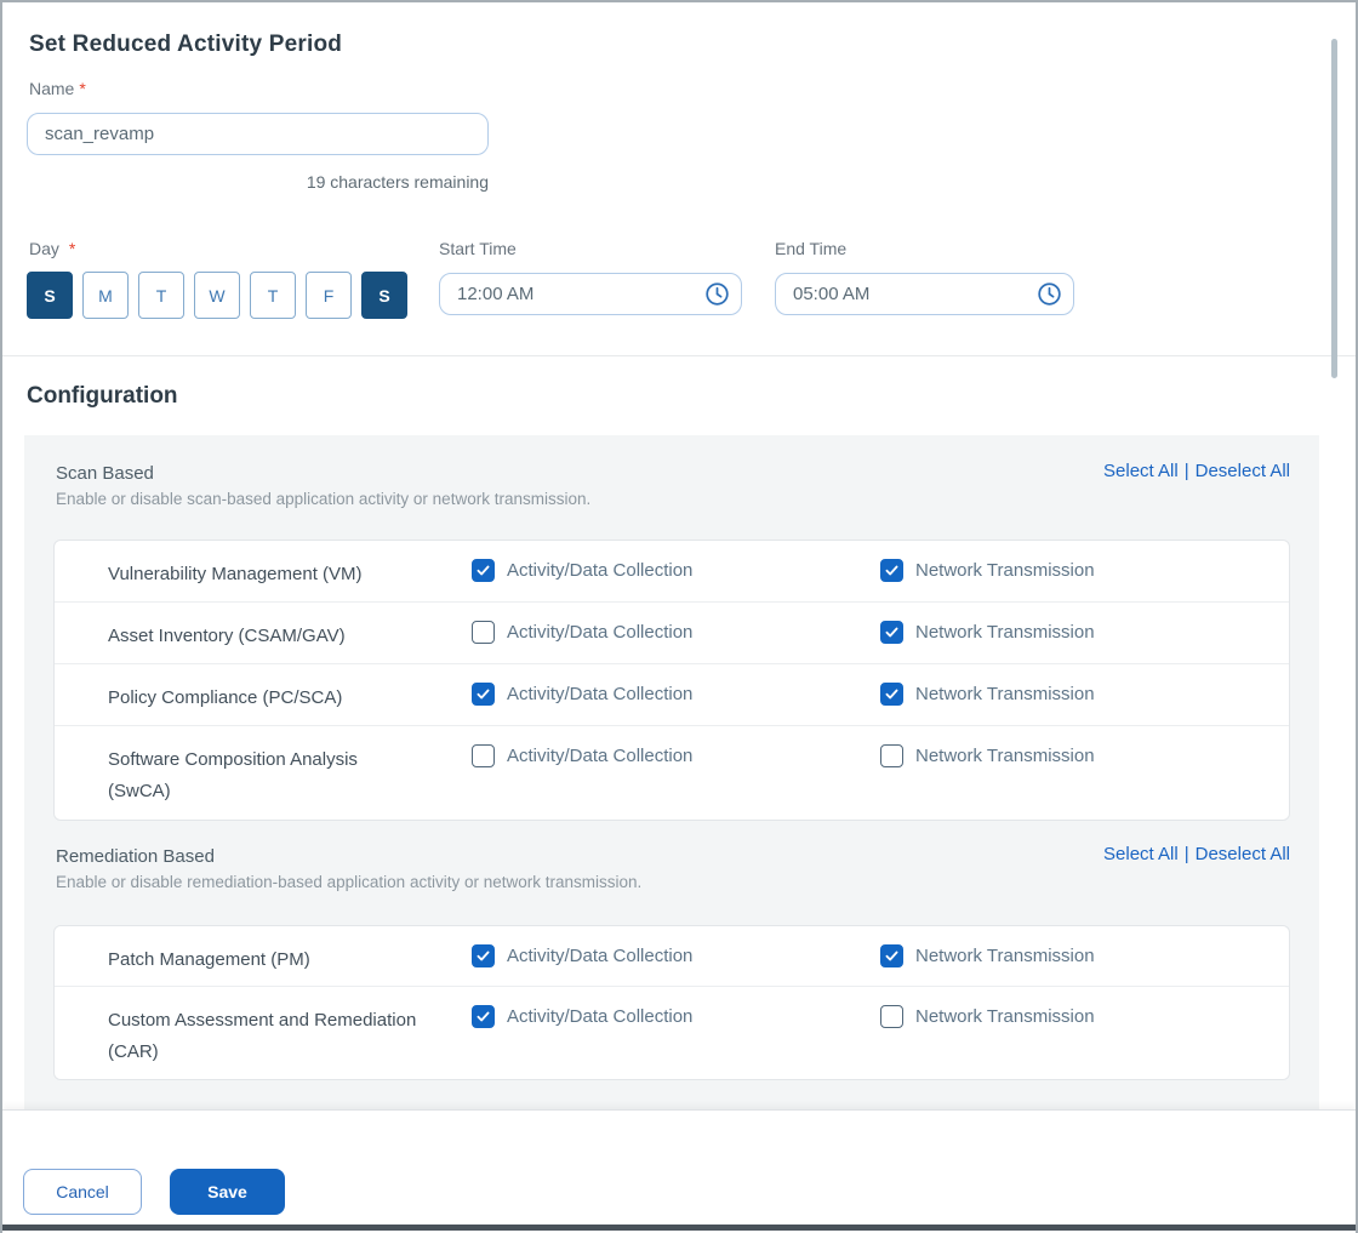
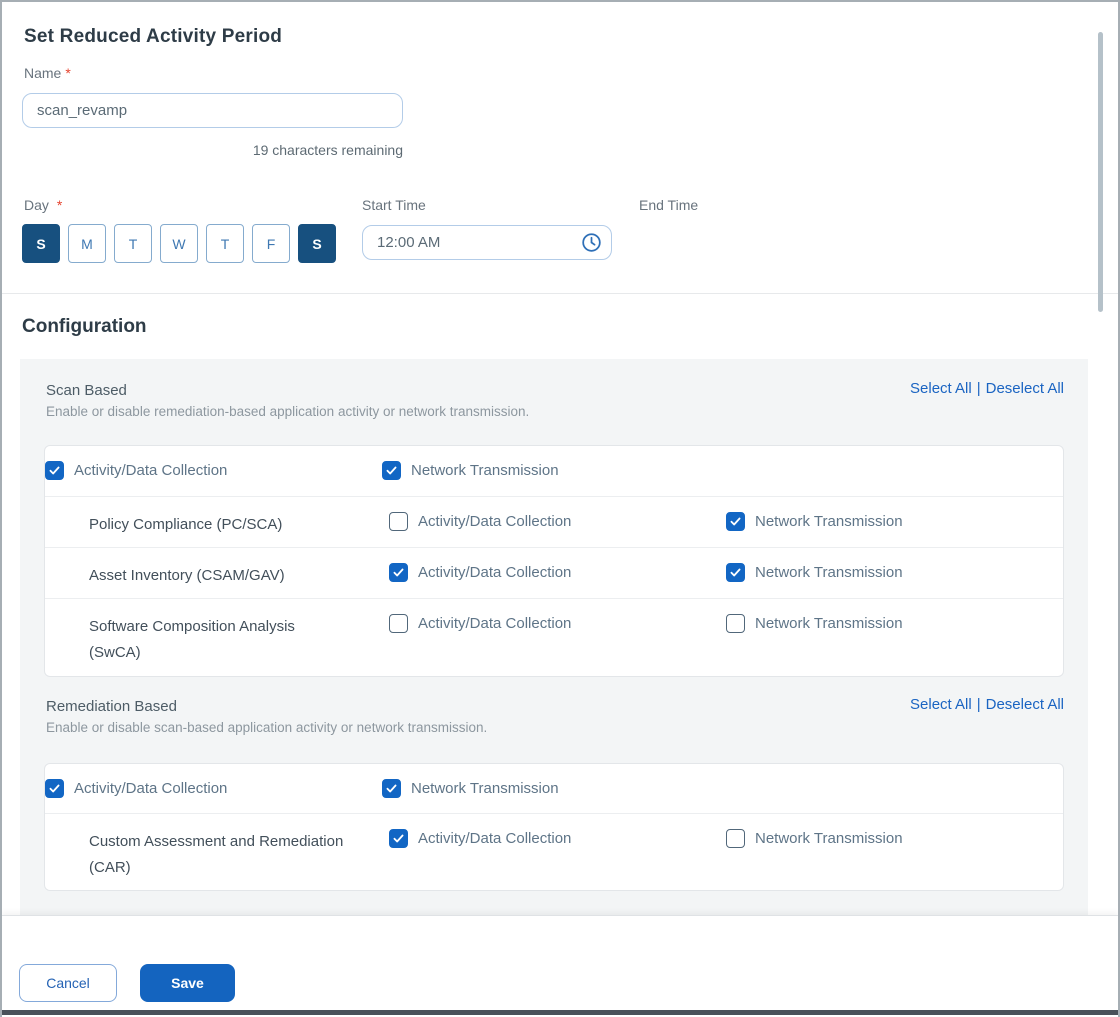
  Set Reduced Activity Period
  Name *
  scan_revamp
  19 characters remaining
  Day *
  S
  M
  T
  W
  T
  F
  S
  Start Time
  12:00 AM
  End Time
- 05:00 AM
  Configuration
  Scan Based
- Enable or disable scan-based application activity or network transmission.
+ Enable or disable remediation-based application activity or network transmission.
  Select All | Deselect All
- Vulnerability Management (VM)
  Activity/Data Collection
  Network Transmission
- Asset Inventory (CSAM/GAV)
+ Policy Compliance (PC/SCA)
  Activity/Data Collection
  Network Transmission
- Policy Compliance (PC/SCA)
+ Asset Inventory (CSAM/GAV)
  Activity/Data Collection
  Network Transmission
  Software Composition Analysis (SwCA)
  Activity/Data Collection
  Network Transmission
  Remediation Based
- Enable or disable remediation-based application activity or network transmission.
+ Enable or disable scan-based application activity or network transmission.
  Select All | Deselect All
- Patch Management (PM)
  Activity/Data Collection
  Network Transmission
  Custom Assessment and Remediation (CAR)
  Activity/Data Collection
  Network Transmission
  Cancel
  Save
